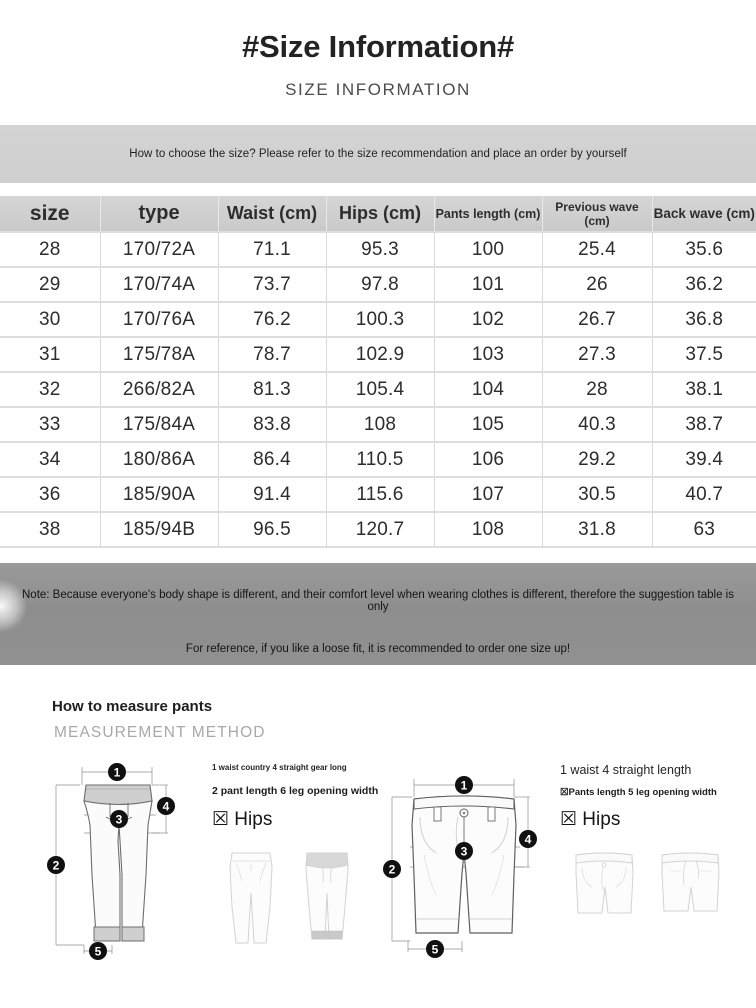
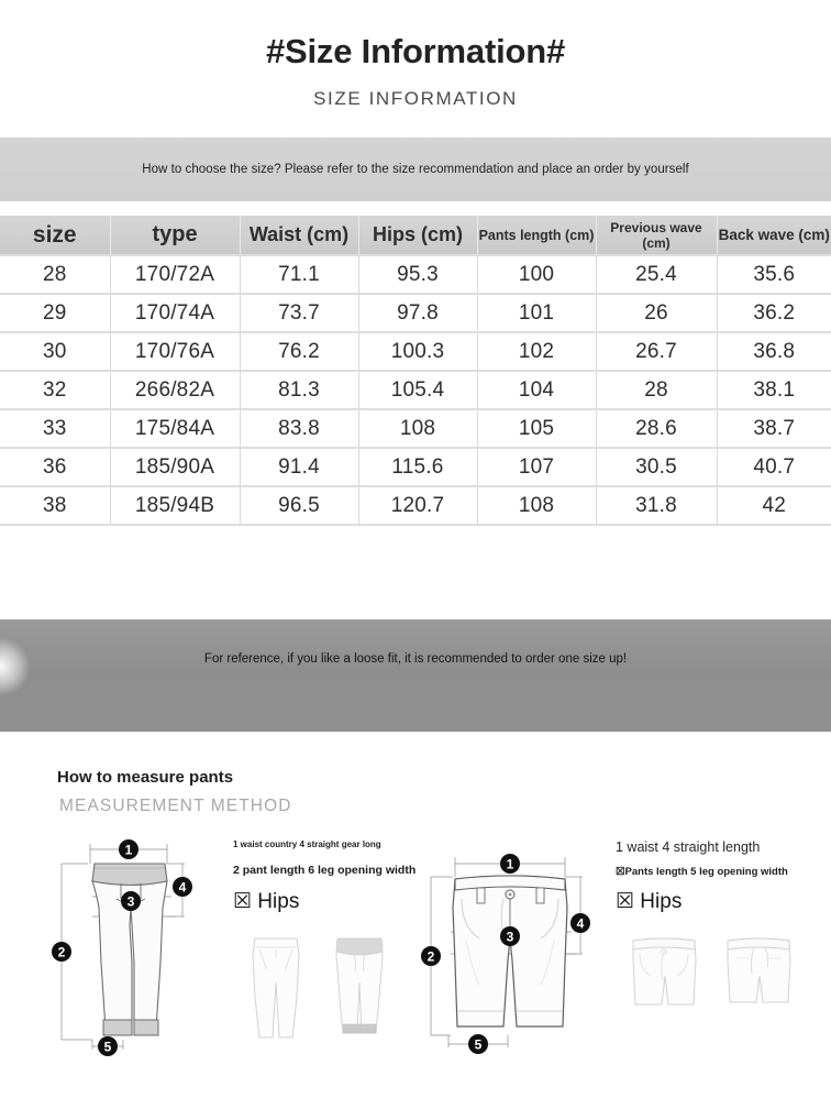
  #Size Information#
  SIZE INFORMATION
  How to choose the size? Please refer to the size recommendation and place an order by yourself
  size	type	Waist (cm)	Hips (cm)	Pants length (cm)	Previous wave (cm)	Back wave (cm)
  28	170/72A	71.1	95.3	100	25.4	35.6
  29	170/74A	73.7	97.8	101	26	36.2
  30	170/76A	76.2	100.3	102	26.7	36.8
- 31	175/78A	78.7	102.9	103	27.3	37.5
  32	266/82A	81.3	105.4	104	28	38.1
- 33	175/84A	83.8	108	105	40.3	38.7
+ 33	175/84A	83.8	108	105	28.6	38.7
- 34	180/86A	86.4	110.5	106	29.2	39.4
  36	185/90A	91.4	115.6	107	30.5	40.7
- 38	185/94B	96.5	120.7	108	31.8	63
+ 38	185/94B	96.5	120.7	108	31.8	42
- Note: Because everyone's body shape is different, and their comfort level when wearing clothes is different, therefore the suggestion table is only
  For reference, if you like a loose fit, it is recommended to order one size up!
  How to measure pants
  MEASUREMENT METHOD
  1
  2
  3
  4
  5
  1 waist country 4 straight gear long
  2 pant length 6 leg opening width
  ☒ Hips
  1
  2
  3
  4
  5
  1 waist 4 straight length
  ☒Pants length 5 leg opening width
  ☒ Hips
